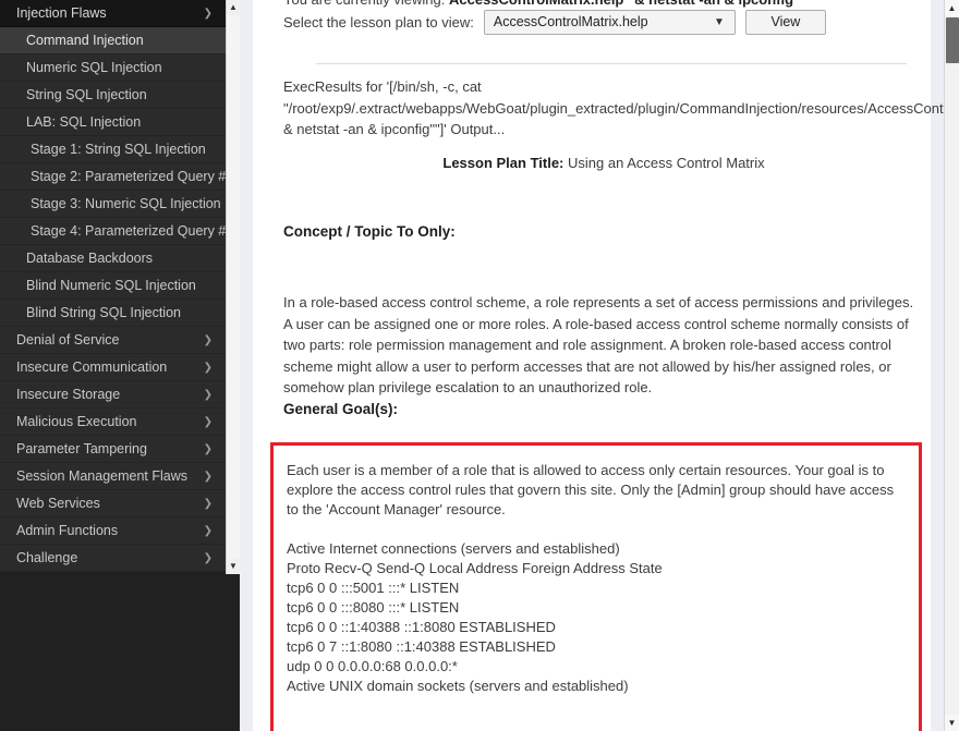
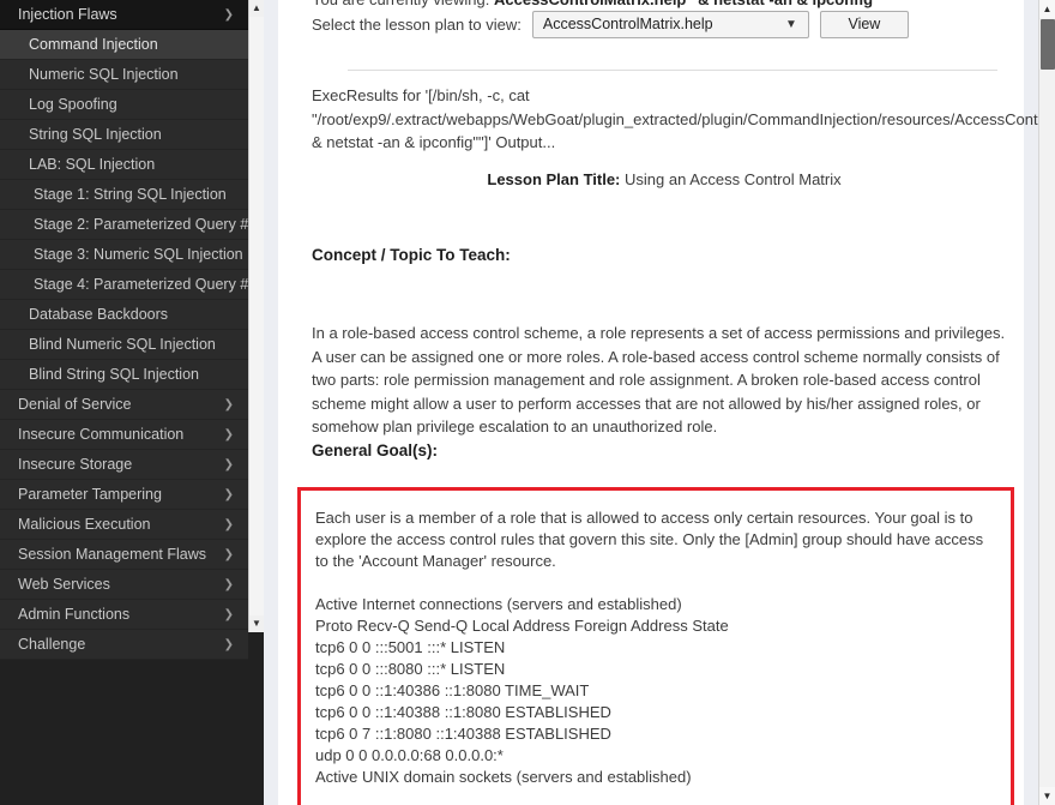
  Injection Flaws
  ❯
  Command Injection
  Numeric SQL Injection
+ Log Spoofing
  String SQL Injection
  LAB: SQL Injection
  Stage 1: String SQL Injection
  Stage 2: Parameterized Query #
  Stage 3: Numeric SQL Injection
  Stage 4: Parameterized Query #
  Database Backdoors
  Blind Numeric SQL Injection
  Blind String SQL Injection
  Denial of Service
  ❯
  Insecure Communication
  ❯
  Insecure Storage
  ❯
- Malicious Execution
+ Parameter Tampering
  ❯
- Parameter Tampering
+ Malicious Execution
  ❯
  Session Management Flaws
  ❯
  Web Services
  ❯
  Admin Functions
  ❯
  Challenge
  ❯
  ▲
  ▼
  Select the lesson plan to view:
  AccessControlMatrix.help
  ▼
  View
  ExecResults for '[/bin/sh, -c, cat "/root/exp9/.extract/webapps/WebGoat/plugin_extracted/plugin/CommandInjection/resources/AccessCont & netstat -an & ipconfig""]' Output...
  Lesson Plan Title: Using an Access Control Matrix
- Concept / Topic To Only:
+ Concept / Topic To Teach:
  In a role-based access control scheme, a role represents a set of access permissions and privileges. A user can be assigned one or more roles. A role-based access control scheme normally consists of two parts: role permission management and role assignment. A broken role-based access control scheme might allow a user to perform accesses that are not allowed by his/her assigned roles, or somehow plan privilege escalation to an unauthorized role.
  General Goal(s):
  Each user is a member of a role that is allowed to access only certain resources. Your goal is to explore the access control rules that govern this site. Only the [Admin] group should have access to the 'Account Manager' resource.
  Active Internet connections (servers and established)
  Proto Recv-Q Send-Q Local Address Foreign Address State
  tcp6 0 0 :::5001 :::* LISTEN
  tcp6 0 0 :::8080 :::* LISTEN
+ tcp6 0 0 ::1:40386 ::1:8080 TIME_WAIT
  tcp6 0 0 ::1:40388 ::1:8080 ESTABLISHED
  tcp6 0 7 ::1:8080 ::1:40388 ESTABLISHED
  udp 0 0 0.0.0.0:68 0.0.0.0:*
  Active UNIX domain sockets (servers and established)
  ▲
  ▼
